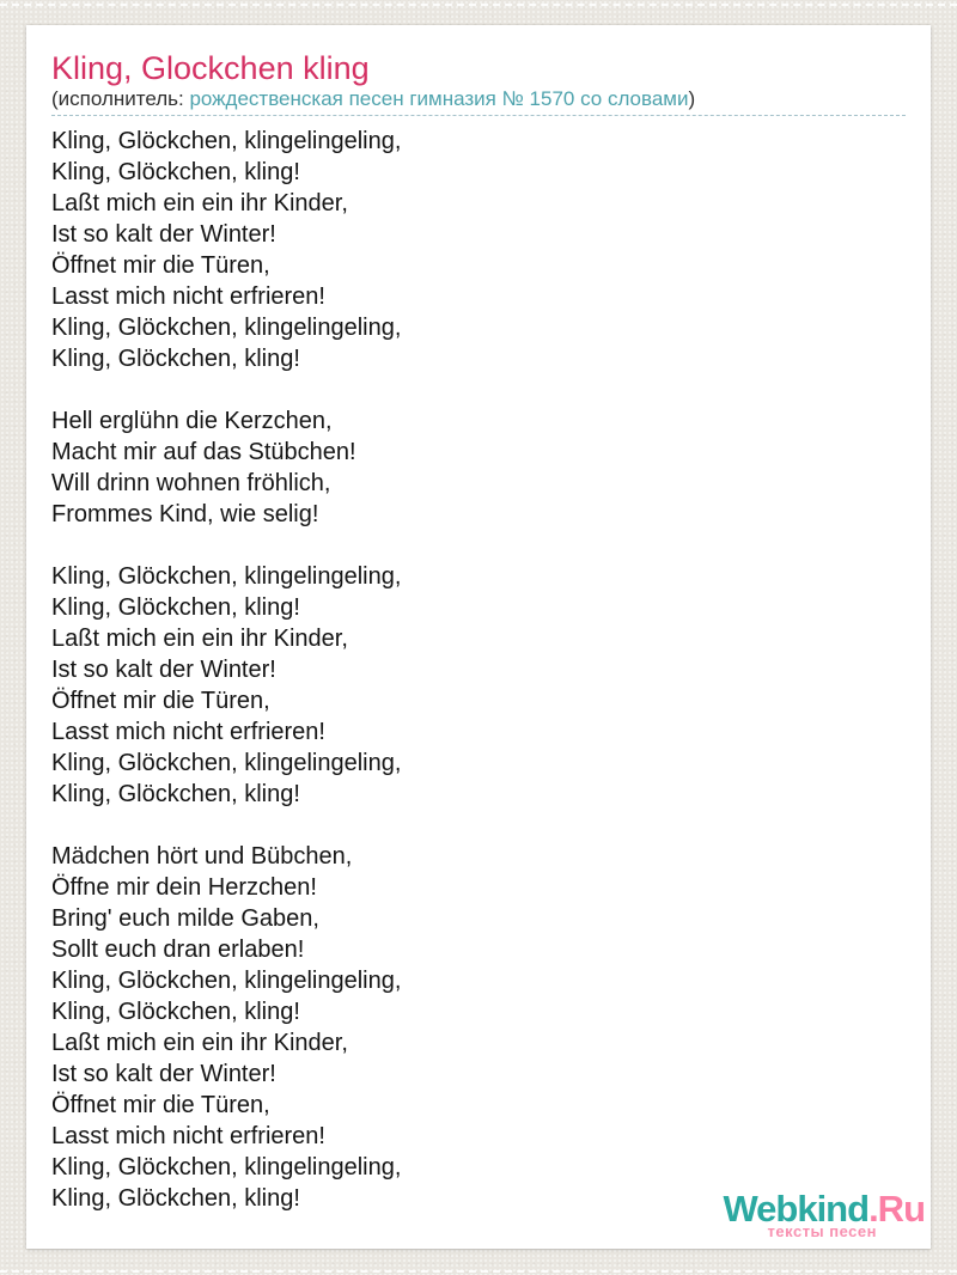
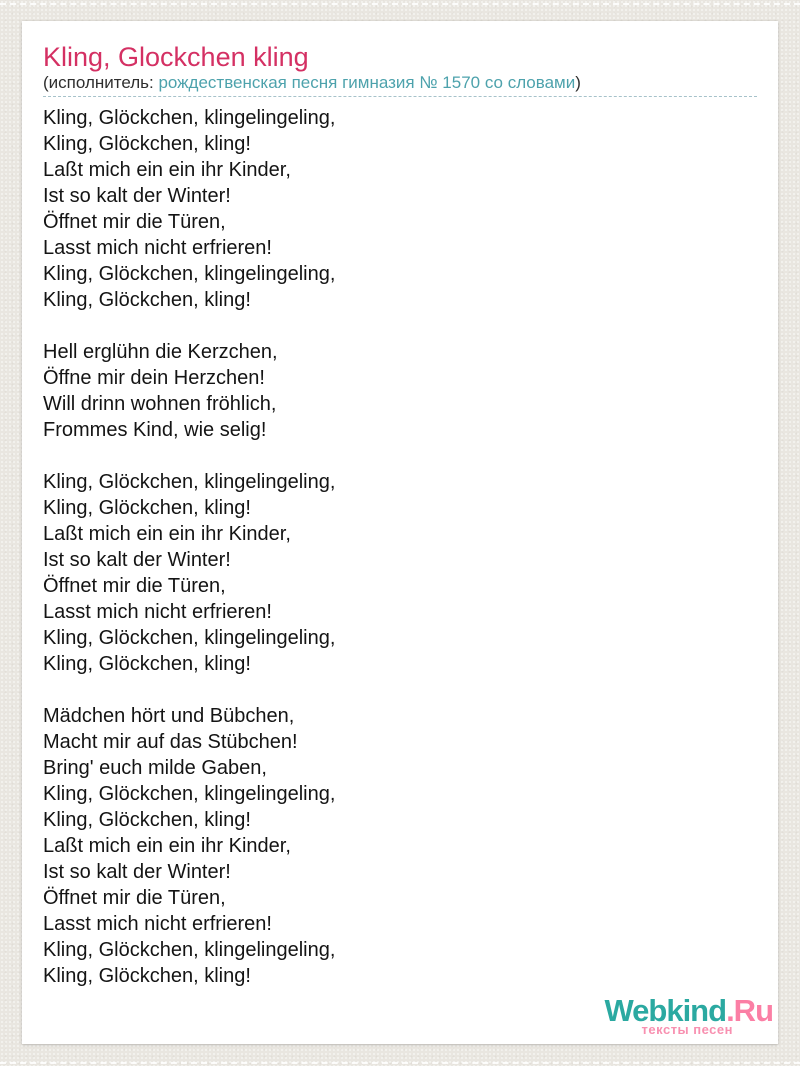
  Kling, Glockchen kling
- (исполнитель: рождественская песен гимназия № 1570 со словами)
+ (исполнитель: рождественская песня гимназия № 1570 со словами)
  Kling, Glöckchen, klingelingeling,
  Kling, Glöckchen, kling!
  Laßt mich ein ein ihr Kinder,
  Ist so kalt der Winter!
  Öffnet mir die Türen,
  Lasst mich nicht erfrieren!
  Kling, Glöckchen, klingelingeling,
  Kling, Glöckchen, kling!
  Hell erglühn die Kerzchen,
- Macht mir auf das Stübchen!
+ Öffne mir dein Herzchen!
  Will drinn wohnen fröhlich,
  Frommes Kind, wie selig!
  Kling, Glöckchen, klingelingeling,
  Kling, Glöckchen, kling!
  Laßt mich ein ein ihr Kinder,
  Ist so kalt der Winter!
  Öffnet mir die Türen,
  Lasst mich nicht erfrieren!
  Kling, Glöckchen, klingelingeling,
  Kling, Glöckchen, kling!
  Mädchen hört und Bübchen,
- Öffne mir dein Herzchen!
+ Macht mir auf das Stübchen!
  Bring' euch milde Gaben,
- Sollt euch dran erlaben!
  Kling, Glöckchen, klingelingeling,
  Kling, Glöckchen, kling!
  Laßt mich ein ein ihr Kinder,
  Ist so kalt der Winter!
  Öffnet mir die Türen,
  Lasst mich nicht erfrieren!
  Kling, Glöckchen, klingelingeling,
  Kling, Glöckchen, kling!
  Webkind.Ru
  тексты песен
